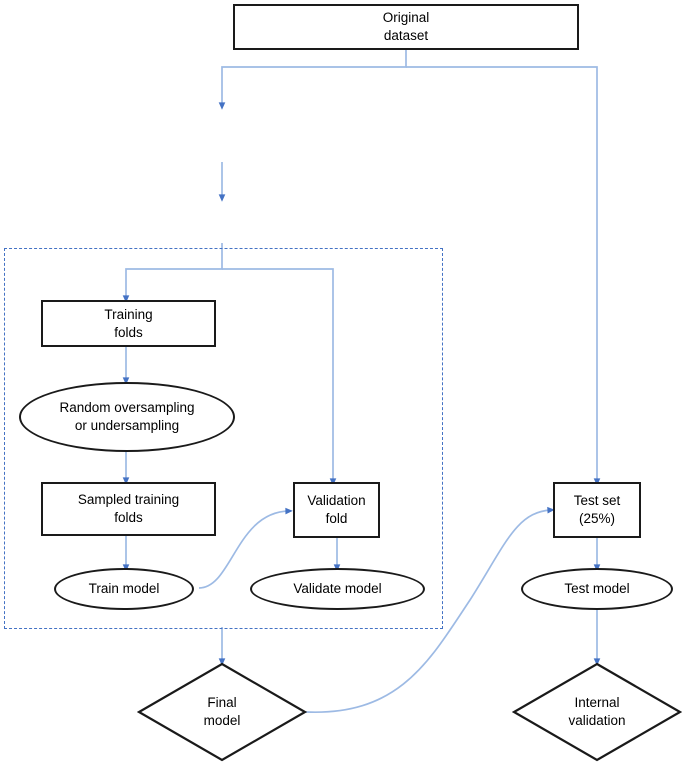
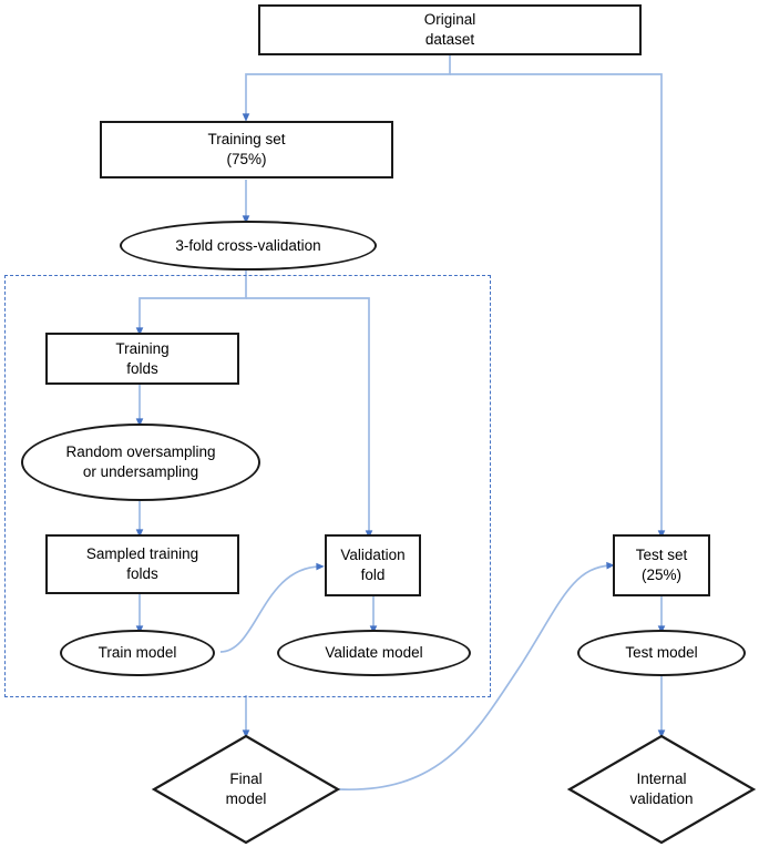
  Original
  dataset
+ Training set
+ (75%)
+ 3-fold cross-validation
  Training
  folds
  Random oversampling
  or undersampling
  Sampled training
  folds
  Validation
  fold
  Test set
  (25%)
  Train model
  Validate model
  Test model
  Final
  model
  Internal
  validation
